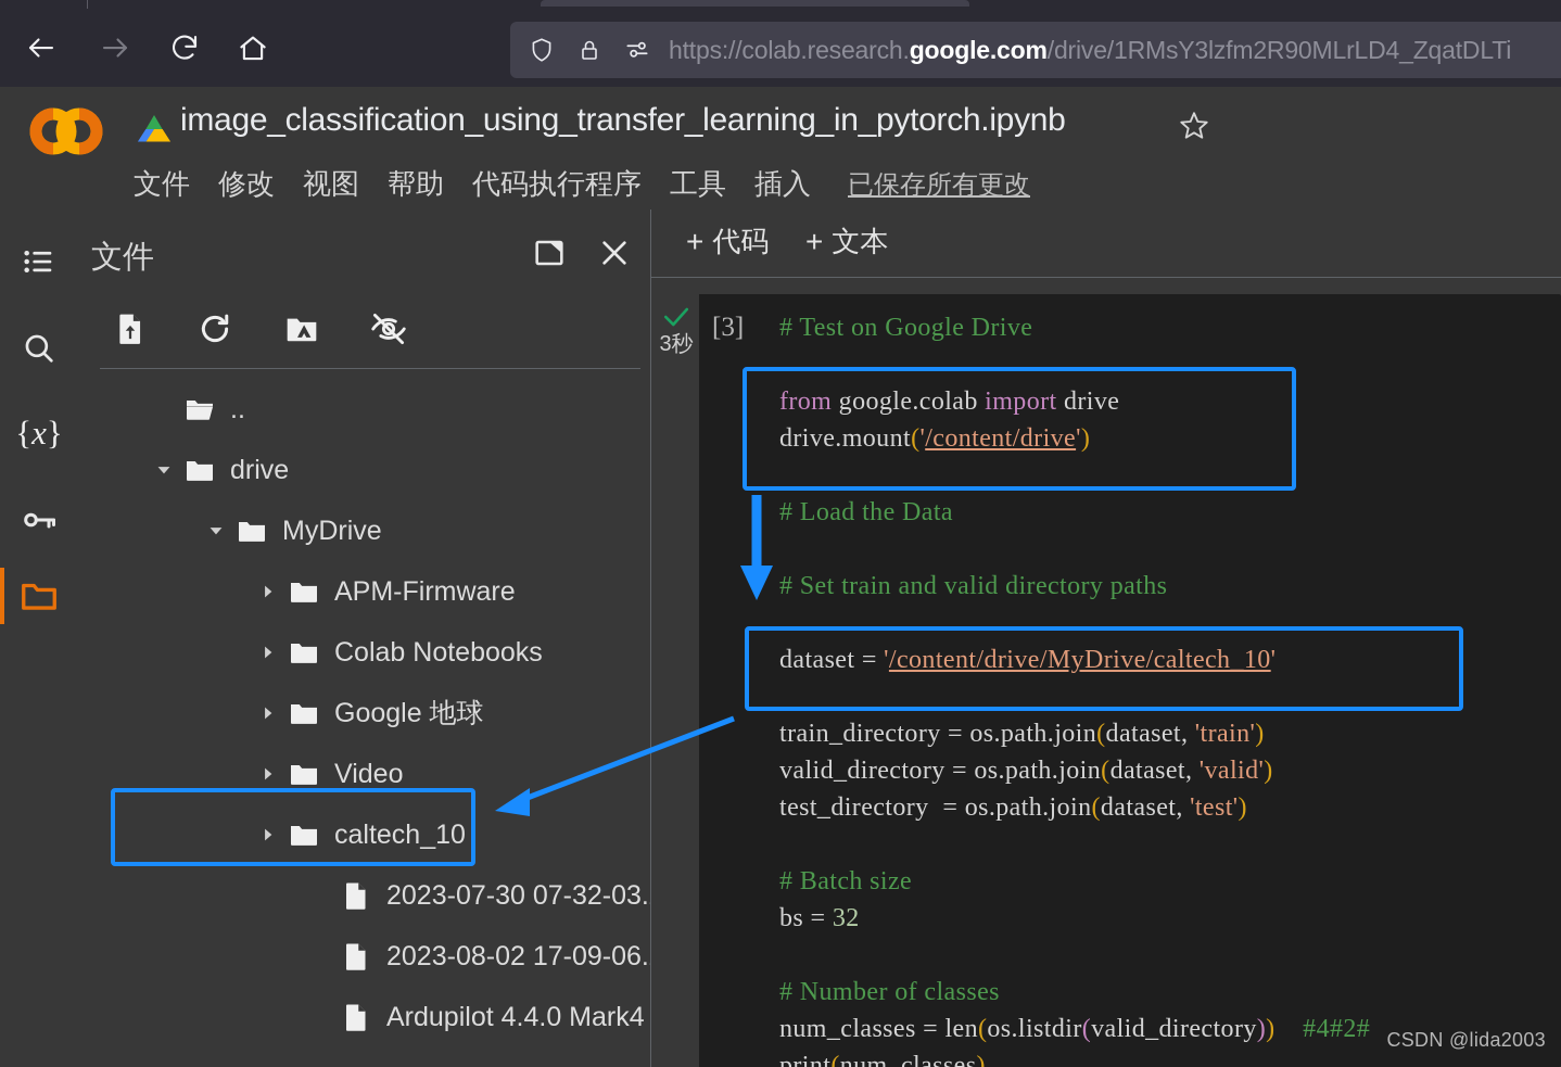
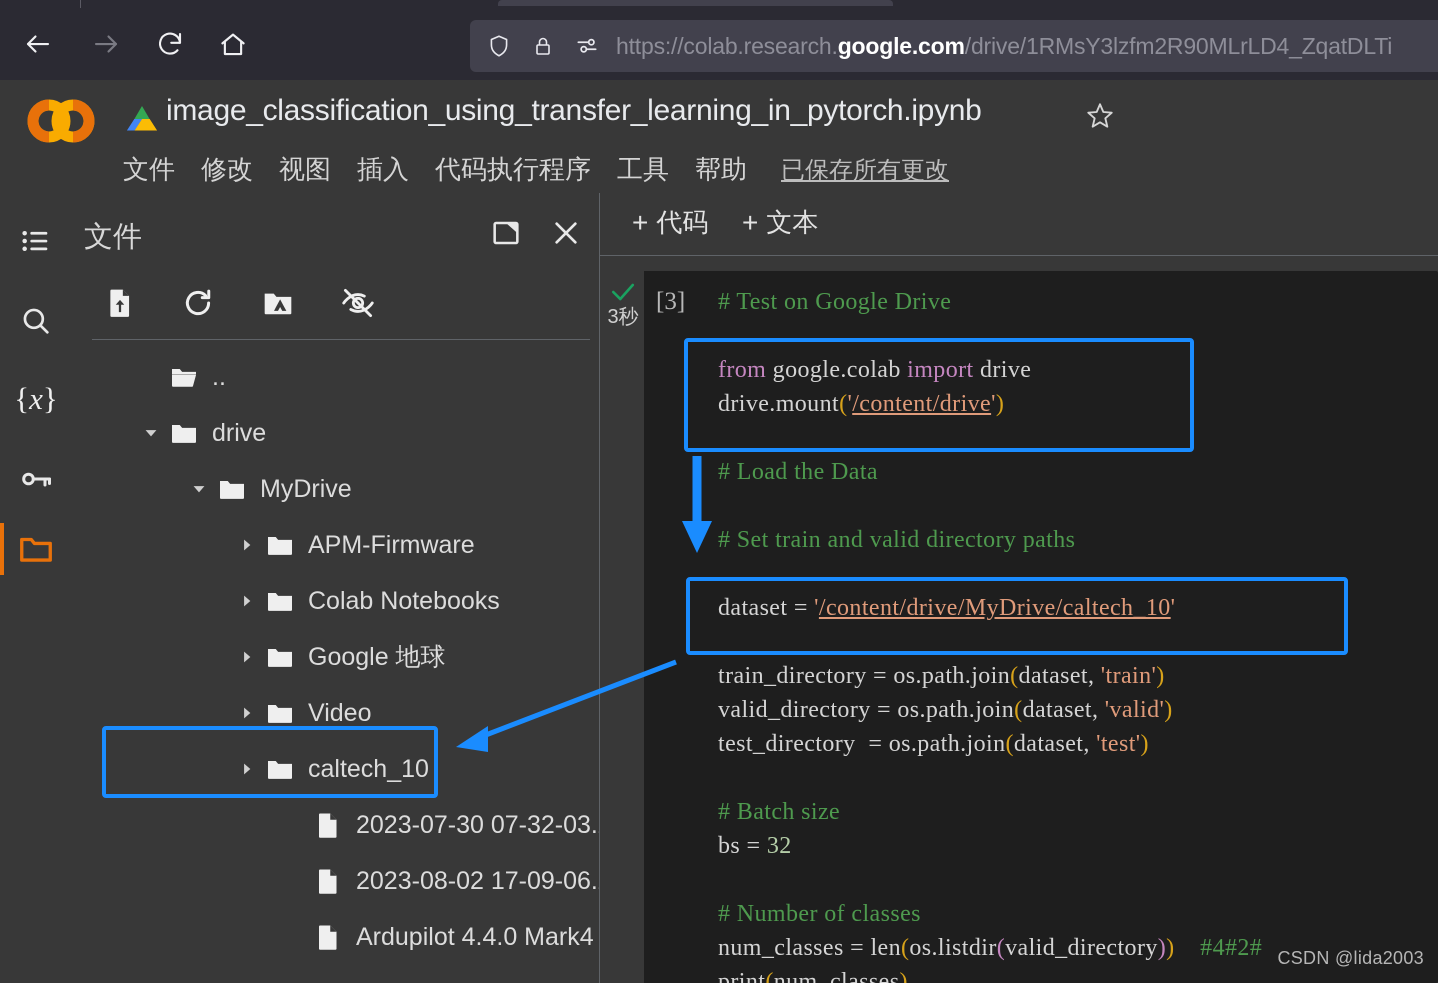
  https://colab.research.google.com/drive/1RMsY3lzfm2R90MLrLD4_ZqatDLTi
  image_classification_using_transfer_learning_in_pytorch.ipynb
  文件
  修改
  视图
- 帮助
+ 插入
  代码执行程序
  工具
- 插入
+ 帮助
  已保存所有更改
  {x}
  文件
  ..
  drive
  MyDrive
  APM-Firmware
  Colab Notebooks
  Google 地球
  Video
  caltech_10
  2023-07-30 07-32-03.
  2023-08-02 17-09-06.
  Ardupilot 4.4.0 Mark4
  +
  代码
  +
  文本
  3秒
  [3]
  # Test on Google Drive
  from google.colab import drive
  drive.mount('/content/drive')
  # Load the Data
  # Set train and valid directory paths
  dataset = '/content/drive/MyDrive/caltech_10'
  train_directory = os.path.join(dataset, 'train')
  valid_directory = os.path.join(dataset, 'valid')
  test_directory = os.path.join(dataset, 'test')
  # Batch size
  bs = 32
  # Number of classes
  num_classes = len(os.listdir(valid_directory)) #4#2#
  print(num_classes)
  CSDN @lida2003
